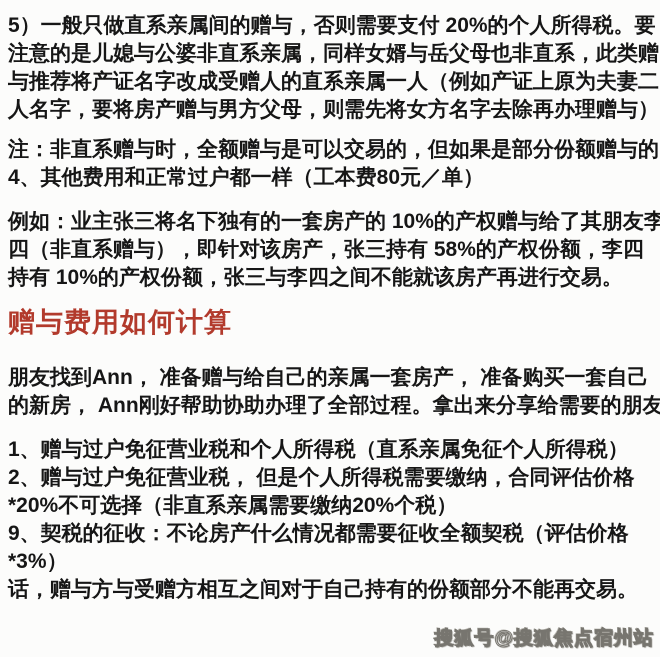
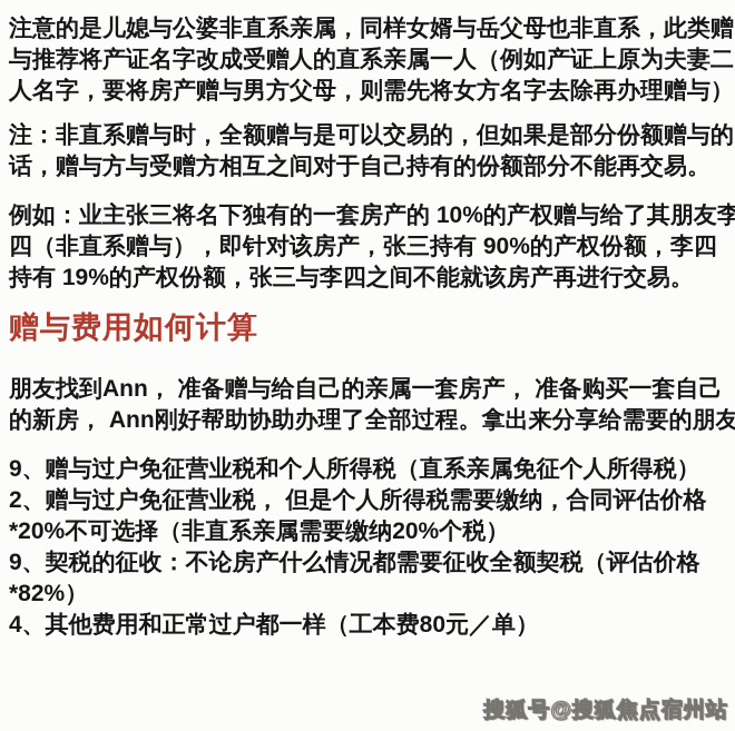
- 5）一般只做直系亲属间的赠与，否则需要支付 20%的个人所得税。要
  注意的是儿媳与公婆非直系亲属，同样女婿与岳父母也非直系，此类赠
  与推荐将产证名字改成受赠人的直系亲属一人（例如产证上原为夫妻二
  人名字，要将房产赠与男方父母，则需先将女方名字去除再办理赠与）
  注：非直系赠与时，全额赠与是可以交易的，但如果是部分份额赠与的
- 4、其他费用和正常过户都一样（工本费80元／单）
+ 话，赠与方与受赠方相互之间对于自己持有的份额部分不能再交易。
  例如：业主张三将名下独有的一套房产的 10%的产权赠与给了其朋友李
- 四（非直系赠与），即针对该房产，张三持有 58%的产权份额，李四
+ 四（非直系赠与），即针对该房产，张三持有 90%的产权份额，李四
- 持有 10%的产权份额，张三与李四之间不能就该房产再进行交易。
+ 持有 19%的产权份额，张三与李四之间不能就该房产再进行交易。
  赠与费用如何计算
  朋友找到Ann， 准备赠与给自己的亲属一套房产， 准备购买一套自己
  的新房， Ann刚好帮助协助办理了全部过程。拿出来分享给需要的朋友
- 1、赠与过户免征营业税和个人所得税（直系亲属免征个人所得税）
+ 9、赠与过户免征营业税和个人所得税（直系亲属免征个人所得税）
  2、赠与过户免征营业税， 但是个人所得税需要缴纳，合同评估价格
  *20%不可选择（非直系亲属需要缴纳20%个税）
  9、契税的征收：不论房产什么情况都需要征收全额契税（评估价格
- *3%）
+ *82%）
- 话，赠与方与受赠方相互之间对于自己持有的份额部分不能再交易。
+ 4、其他费用和正常过户都一样（工本费80元／单）
  搜狐号@搜狐焦点宿州站
